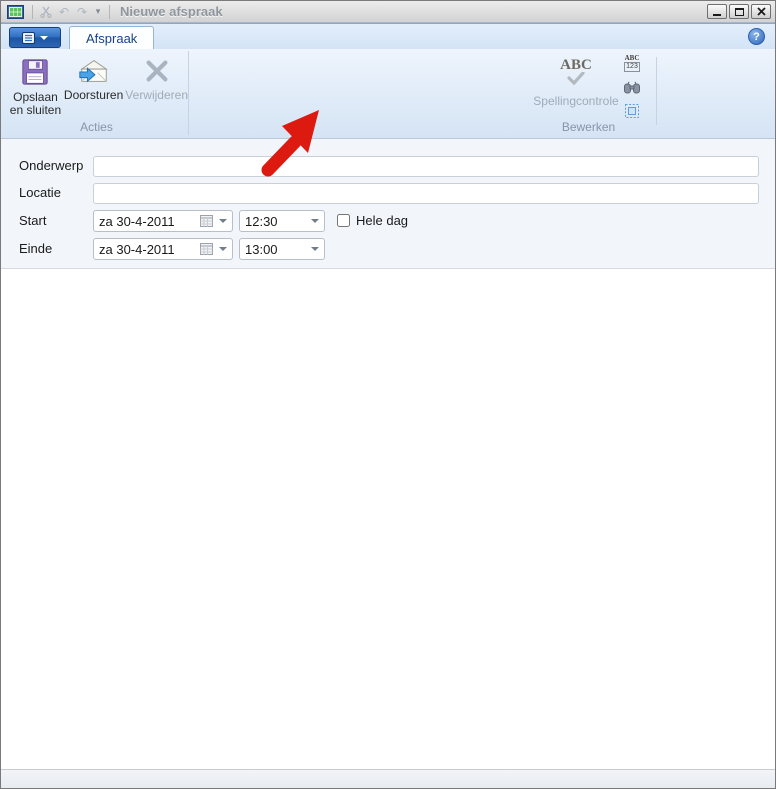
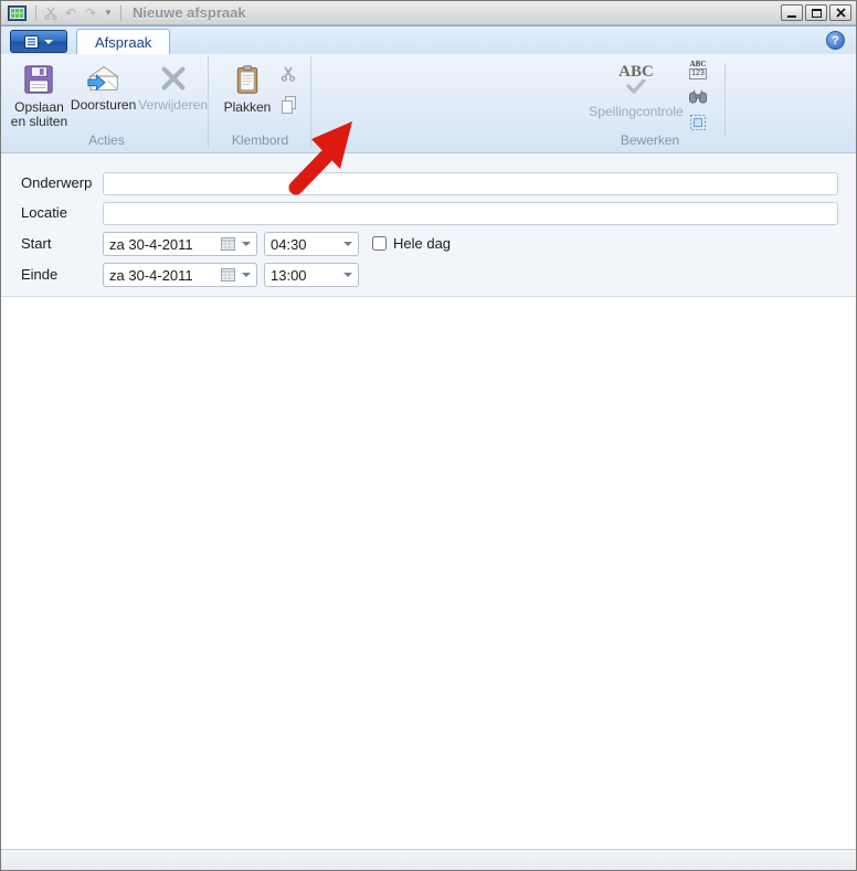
  ↶
  ↷
  ▾
  Nieuwe afspraak
  Afspraak
  ?
  Opslaan en sluiten
  Doorsturen
  Verwijderen
  Acties
+ Plakken
+ Klembord
  ABC
  Spellingcontrole
  ABC
  Bewerken
  Onderwerp
  Locatie
  Start
  za 30-4-2011
- 12:30
+ 04:30
  Hele dag
  Einde
  za 30-4-2011
  13:00
